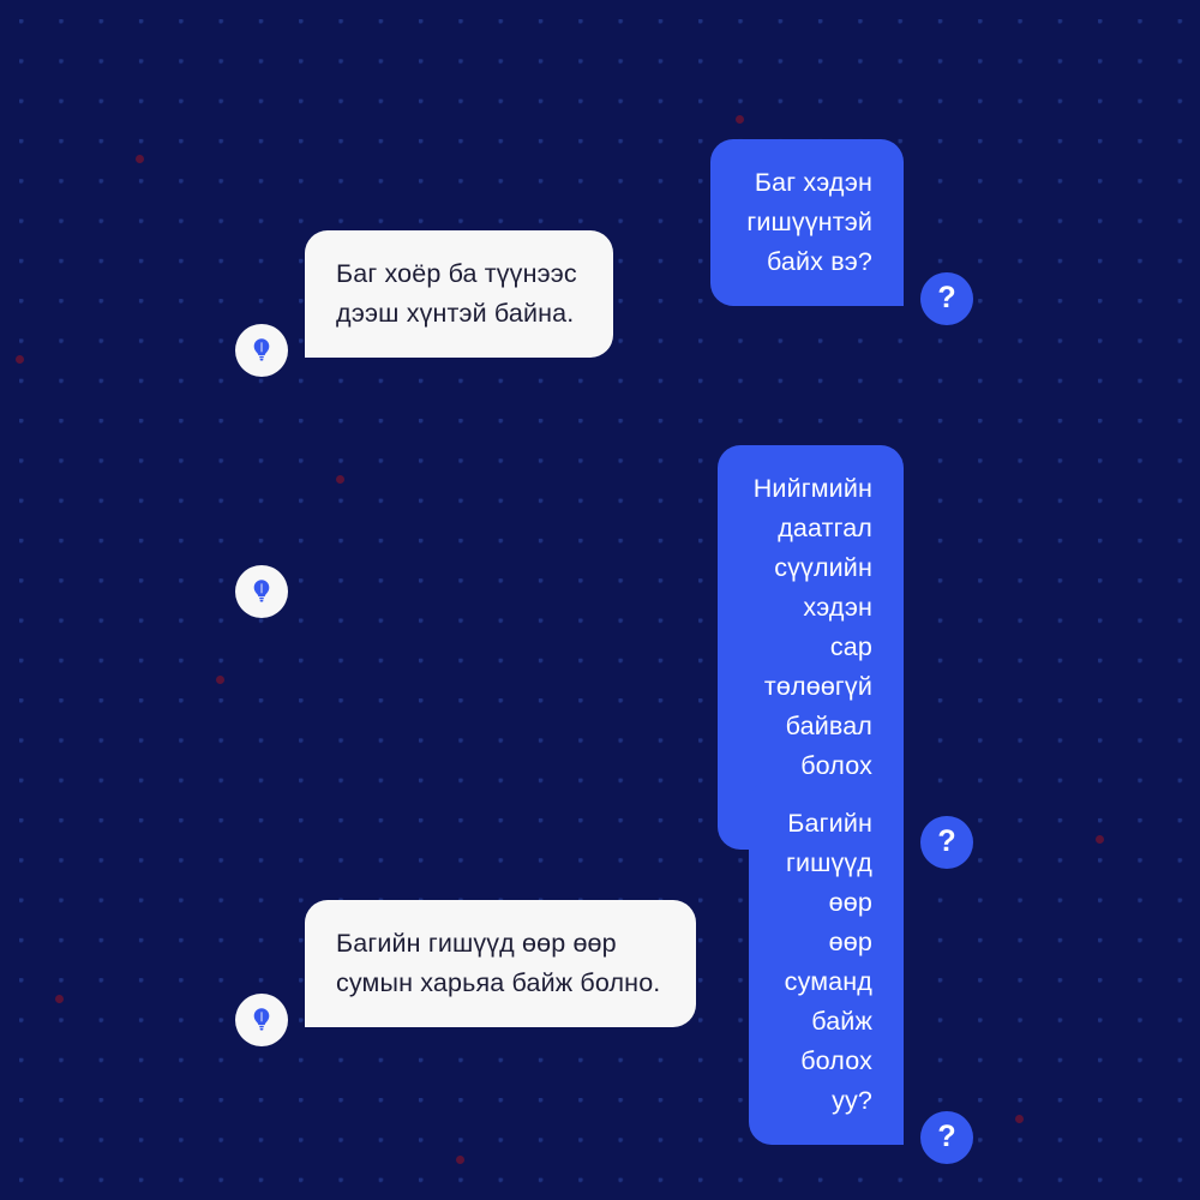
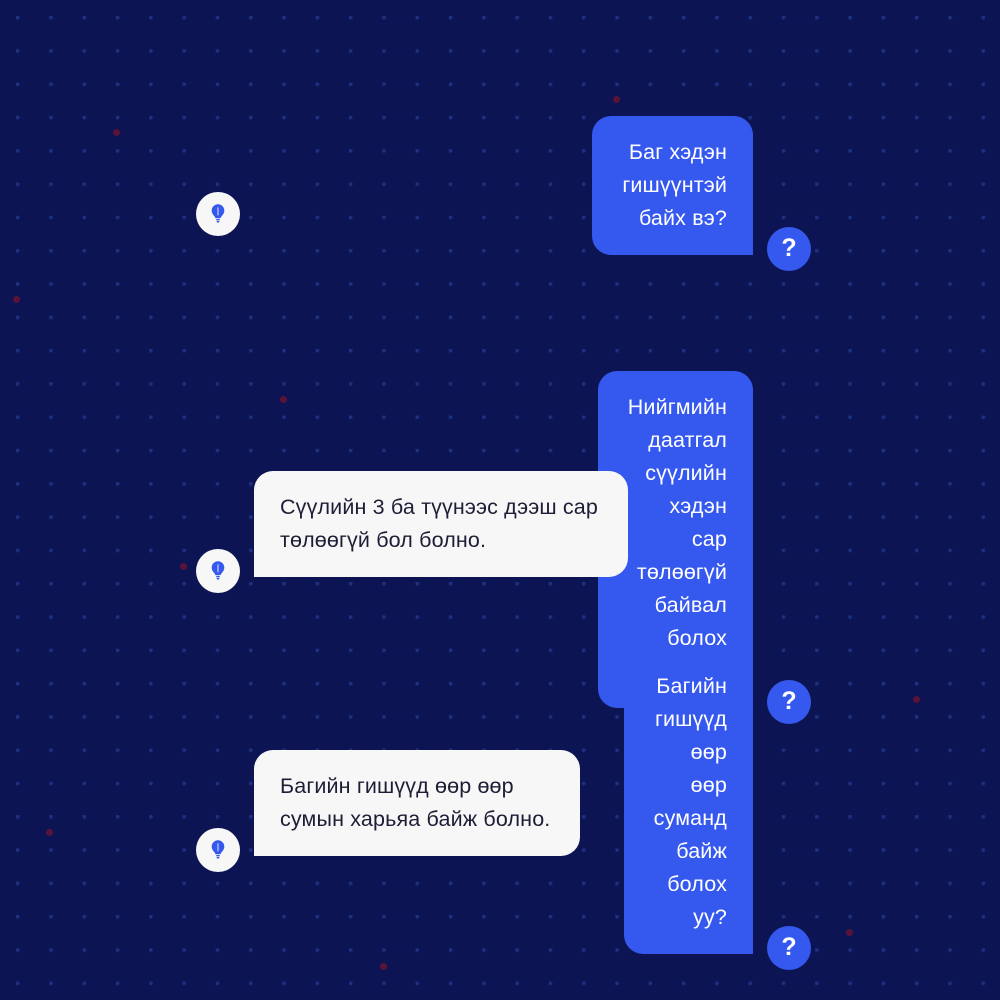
  Баг хэдэн гишүүнтэй байх вэ?
  ?
- Баг хоёр ба түүнээс
- дээш хүнтэй байна.
  Нийгмийн даатгал сүүлийн хэдэн
  сар төлөөгүй байвал болох
  ?
+ Сүүлийн 3 ба түүнээс дээш сар
+ төлөөгүй бол болно.
  Багийн гишүүд өөр өөр
  суманд байж болох уу?
  ?
  Багийн гишүүд өөр өөр
  сумын харьяа байж болно.
